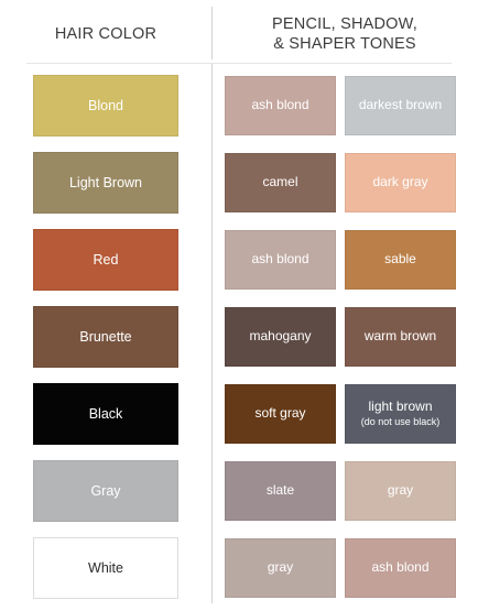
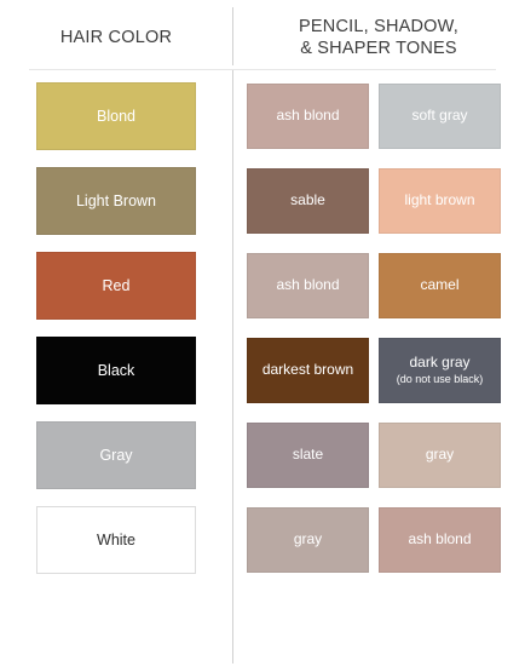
  HAIR COLOR
  PENCIL, SHADOW,
  & SHAPER TONES
  Blond
  ash blond
- darkest brown
+ soft gray
  Light Brown
- camel
+ sable
- dark gray
+ light brown
  Red
  ash blond
- sable
+ camel
- Brunette
- mahogany
- warm brown
  Black
- soft gray
+ darkest brown
- light brown
+ dark gray
  (do not use black)
  Gray
  slate
  gray
  White
  gray
  ash blond
